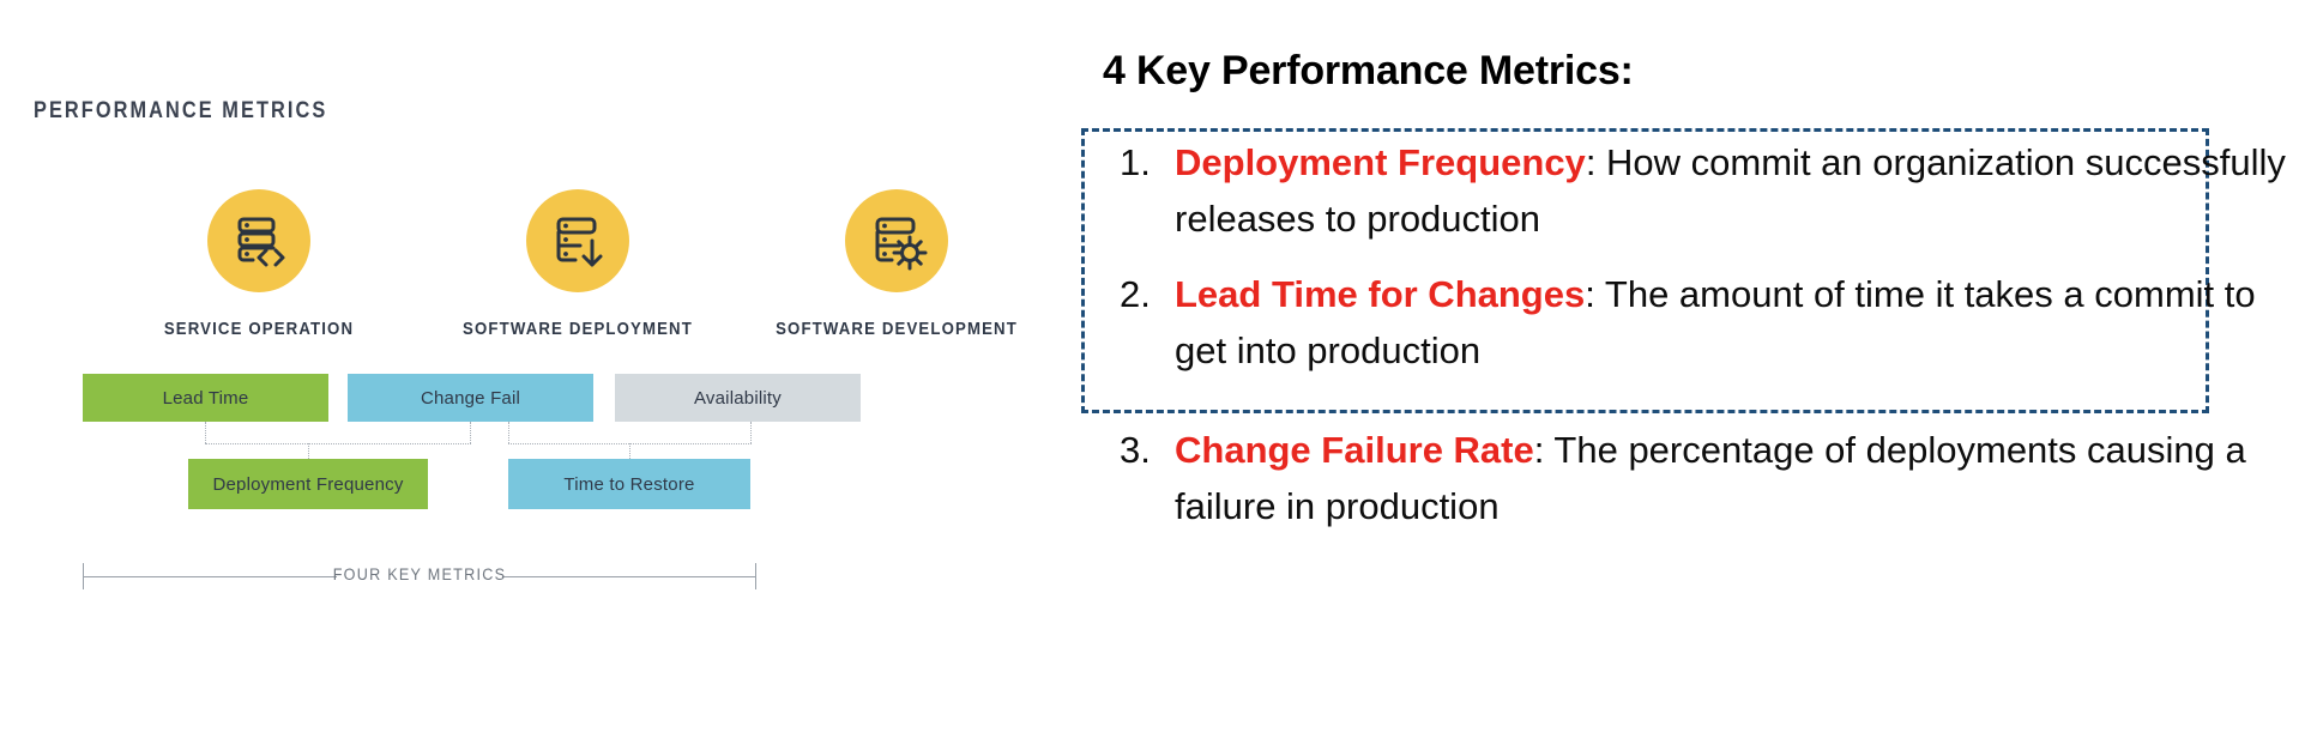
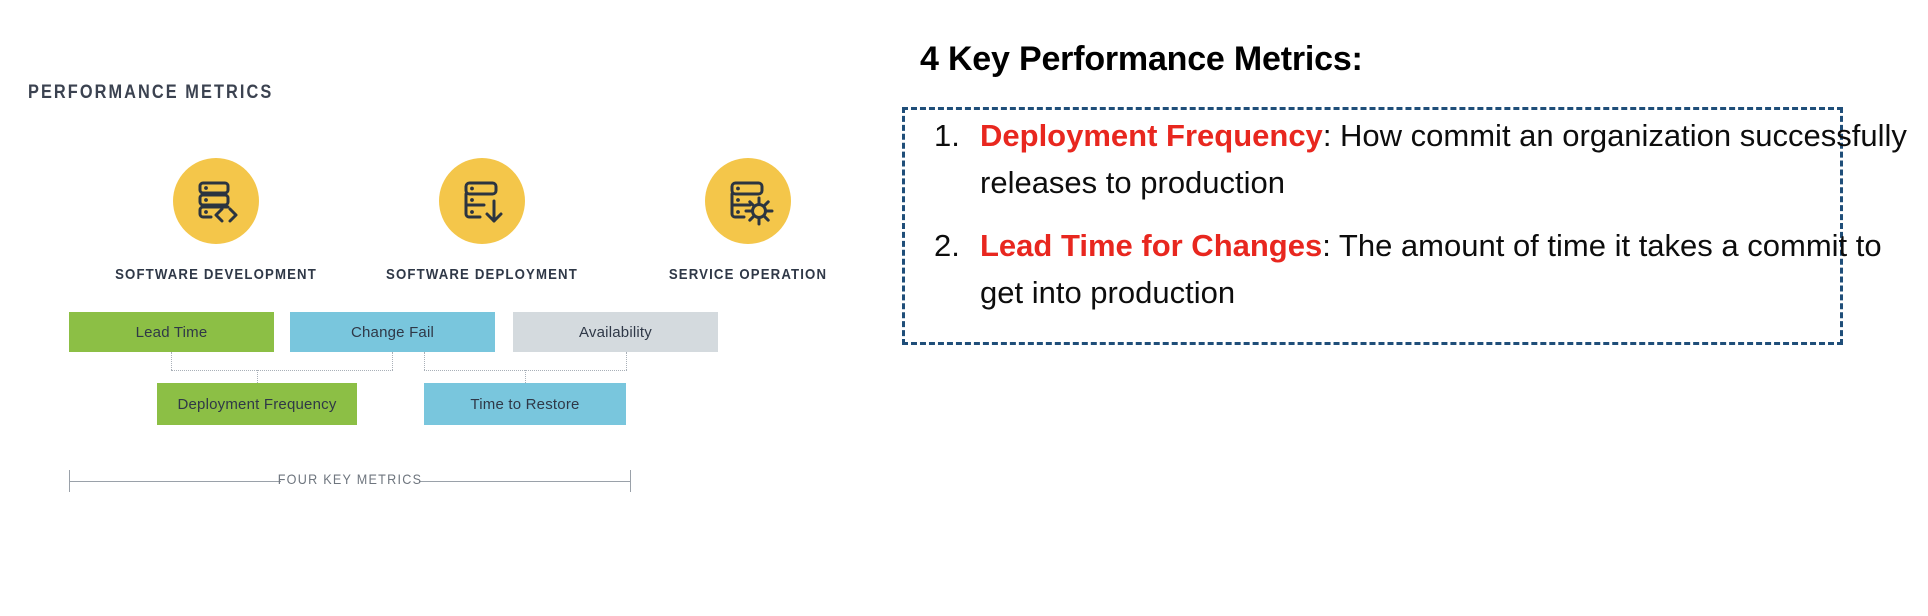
  PERFORMANCE METRICS
- SERVICE OPERATION
+ SOFTWARE DEVELOPMENT
  SOFTWARE DEPLOYMENT
- SOFTWARE DEVELOPMENT
+ SERVICE OPERATION
  Lead Time
  Change Fail
  Availability
  Deployment Frequency
  Time to Restore
  FOUR KEY METRICS
  4 Key Performance Metrics:
  1.
  Deployment Frequency: How commit an organization successfully releases to production
  2.
  Lead Time for Changes: The amount of time it takes a commit to get into production
- 3.
- Change Failure Rate: The percentage of deployments causing a failure in production
